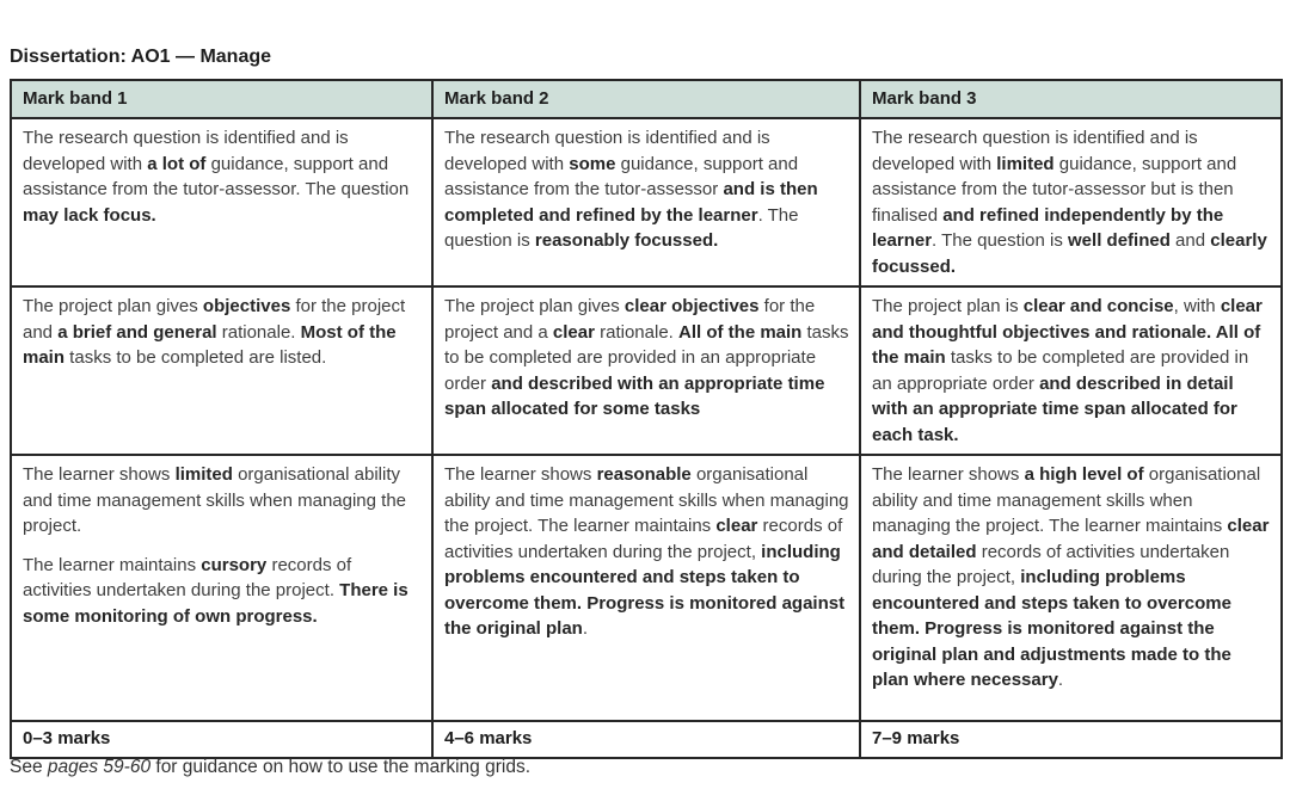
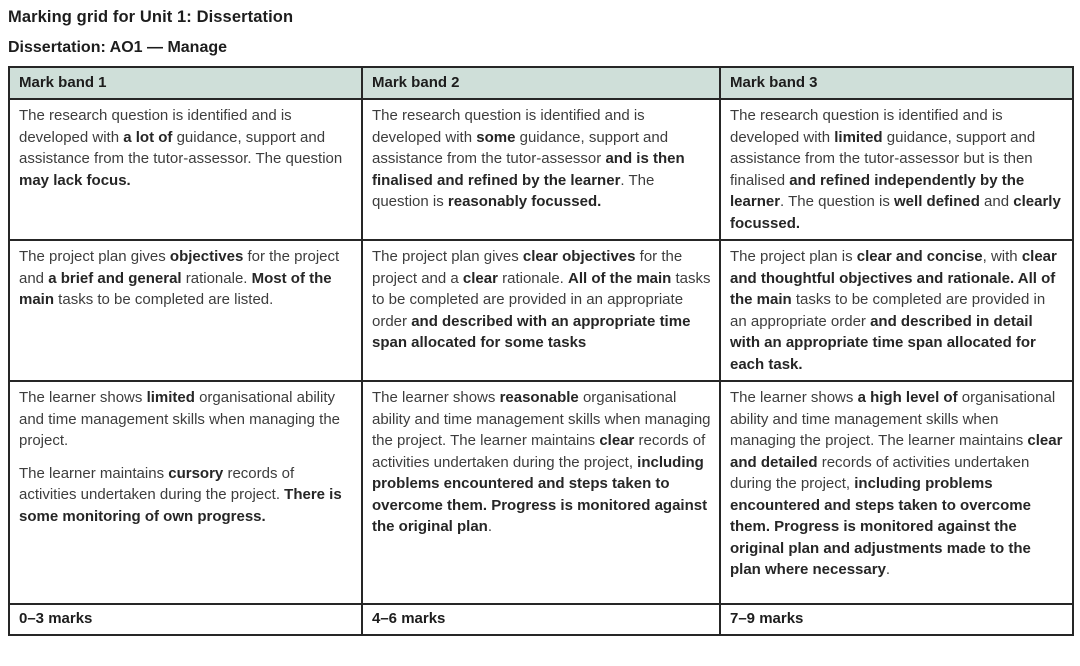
+ Marking grid for Unit 1: Dissertation
  Dissertation: AO1 — Manage
  Mark band 1	Mark band 2	Mark band 3
- The research question is identified and is developed with a lot of guidance, support and assistance from the tutor-assessor. The question may lack focus.	The research question is identified and is developed with some guidance, support and assistance from the tutor-assessor and is then completed and refined by the learner. The question is reasonably focussed.	The research question is identified and is developed with limited guidance, support and assistance from the tutor-assessor but is then finalised and refined independently by the learner. The question is well defined and clearly focussed.
+ The research question is identified and is developed with a lot of guidance, support and assistance from the tutor-assessor. The question may lack focus.	The research question is identified and is developed with some guidance, support and assistance from the tutor-assessor and is then finalised and refined by the learner. The question is reasonably focussed.	The research question is identified and is developed with limited guidance, support and assistance from the tutor-assessor but is then finalised and refined independently by the learner. The question is well defined and clearly focussed.
  The project plan gives objectives for the project and a brief and general rationale. Most of the main tasks to be completed are listed.	The project plan gives clear objectives for the project and a clear rationale. All of the main tasks to be completed are provided in an appropriate order and described with an appropriate time span allocated for some tasks	The project plan is clear and concise, with clear and thoughtful objectives and rationale. All of the main tasks to be completed are provided in an appropriate order and described in detail with an appropriate time span allocated for each task.
  The learner shows limited organisational ability and time management skills when managing the project.The learner maintains cursory records of activities undertaken during the project. There is some monitoring of own progress.	The learner shows reasonable organisational ability and time management skills when managing the project. The learner maintains clear records of activities undertaken during the project, including problems encountered and steps taken to overcome them. Progress is monitored against the original plan.	The learner shows a high level of organisational ability and time management skills when managing the project. The learner maintains clear and detailed records of activities undertaken during the project, including problems encountered and steps taken to overcome them. Progress is monitored against the original plan and adjustments made to the plan where necessary.
  0–3 marks	4–6 marks	7–9 marks
- See pages 59-60 for guidance on how to use the marking grids.
